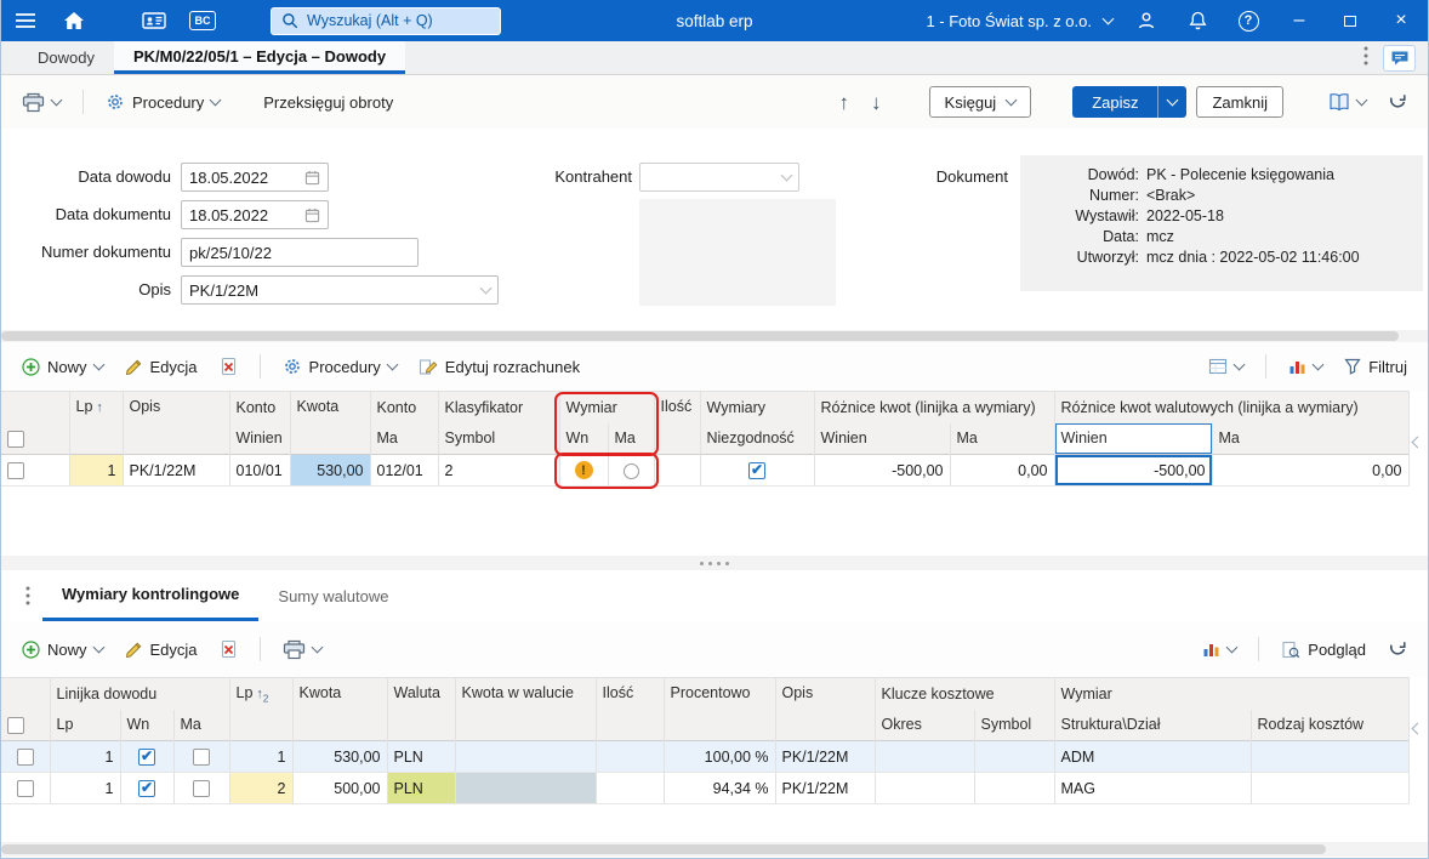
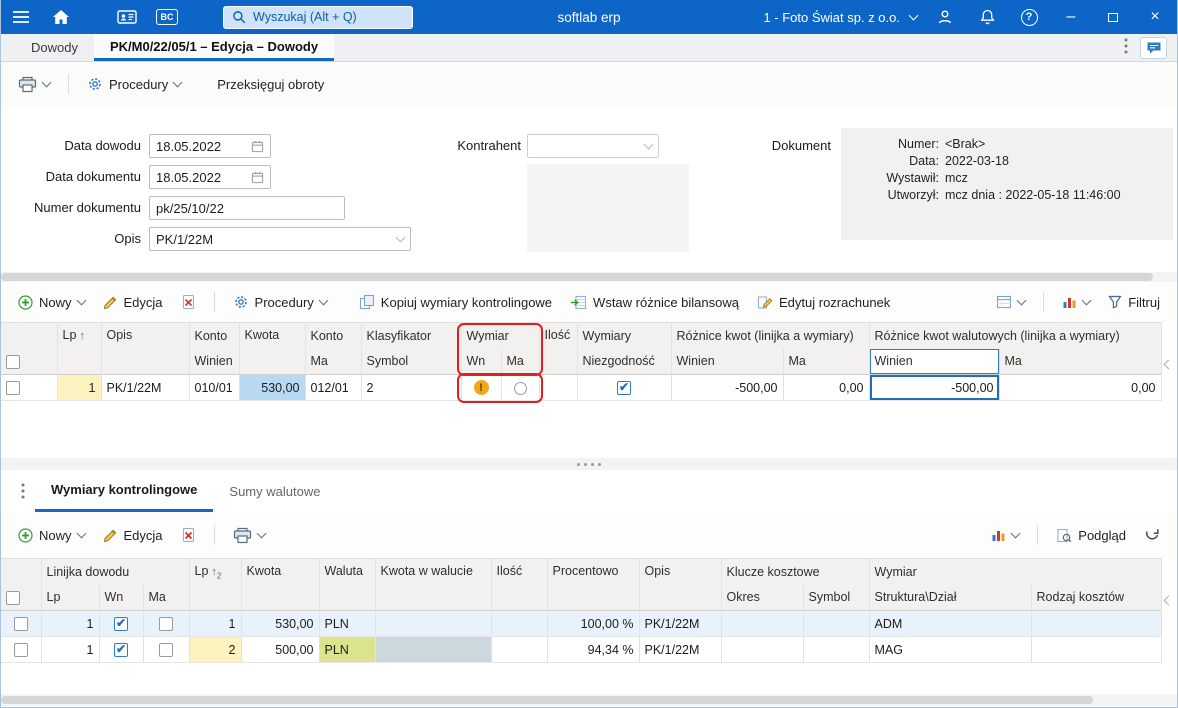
  BC
  Wyszukaj (Alt + Q)
  softlab erp
  1 - Foto Świat sp. z o.o.
  ?
  –
  ×
  Dowody
  PK/M0/22/05/1 – Edycja – Dowody
  Procedury
  Przeksięguj obroty
- ↑
- ↓
- Księguj
- Zapisz
- Zamknij
  Data dowodu
  18.05.2022
  Data dokumentu
  18.05.2022
  Numer dokumentu
  pk/25/10/22
  Opis
  PK/1/22M
  Kontrahent
  Dokument
- Dowód:
- PK - Polecenie księgowania
  Numer:
  <Brak>
- Wystawił:
+ Data:
- 2022-05-18
+ 2022-03-18
- Data:
+ Wystawił:
  mcz
  Utworzył:
- mcz dnia : 2022-05-02 11:46:00
+ mcz dnia : 2022-05-18 11:46:00
  Nowy
  Edycja
  Procedury
+ Kopiuj wymiary kontrolingowe
+ Wstaw różnice bilansową
  Edytuj rozrachunek
  Filtruj
  	Lp ↑	Opis	Konto	Kwota	Konto	Klasyfikator	Wymiar	Ilość	Wymiary	Różnice kwot (linijka a wymiary)	Różnice kwot walutowych (linijka a wymiary)
  Winien	Ma	Symbol	Wn	Ma	Niezgodność	Winien	Ma	Winien	Ma
  	1	PK/1/22M	010/01	530,00	012/01	2	!				-500,00	0,00	-500,00	0,00
  Wymiary kontrolingowe
  Sumy walutowe
  Nowy
  Edycja
  Podgląd
  	Linijka dowodu	Lp ↑2	Kwota	Waluta	Kwota w walucie	Ilość	Procentowo	Opis	Klucze kosztowe	Wymiar
  Lp	Wn	Ma	Okres	Symbol	Struktura\Dział	Rodzaj kosztów
  	1			1	530,00	PLN			100,00 %	PK/1/22M			ADM
  	1			2	500,00	PLN			94,34 %	PK/1/22M			MAG
